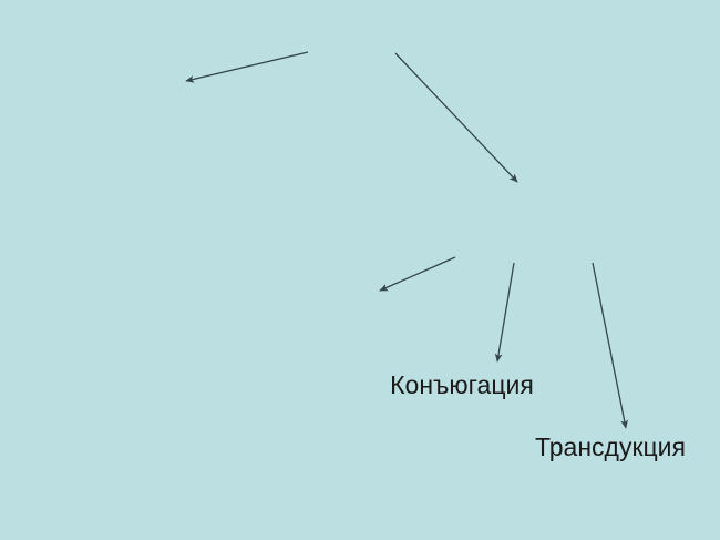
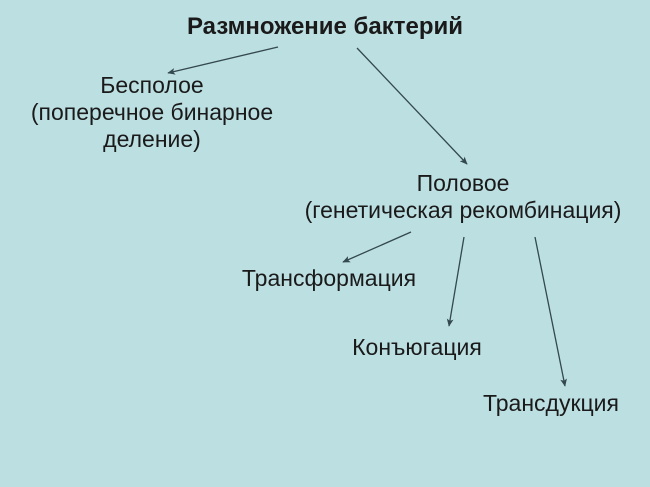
+ Размножение бактерий
+ Бесполое
+ (поперечное бинарное
+ деление)
+ Половое
+ (генетическая рекомбинация)
+ Трансформация
  Конъюгация
  Трансдукция
